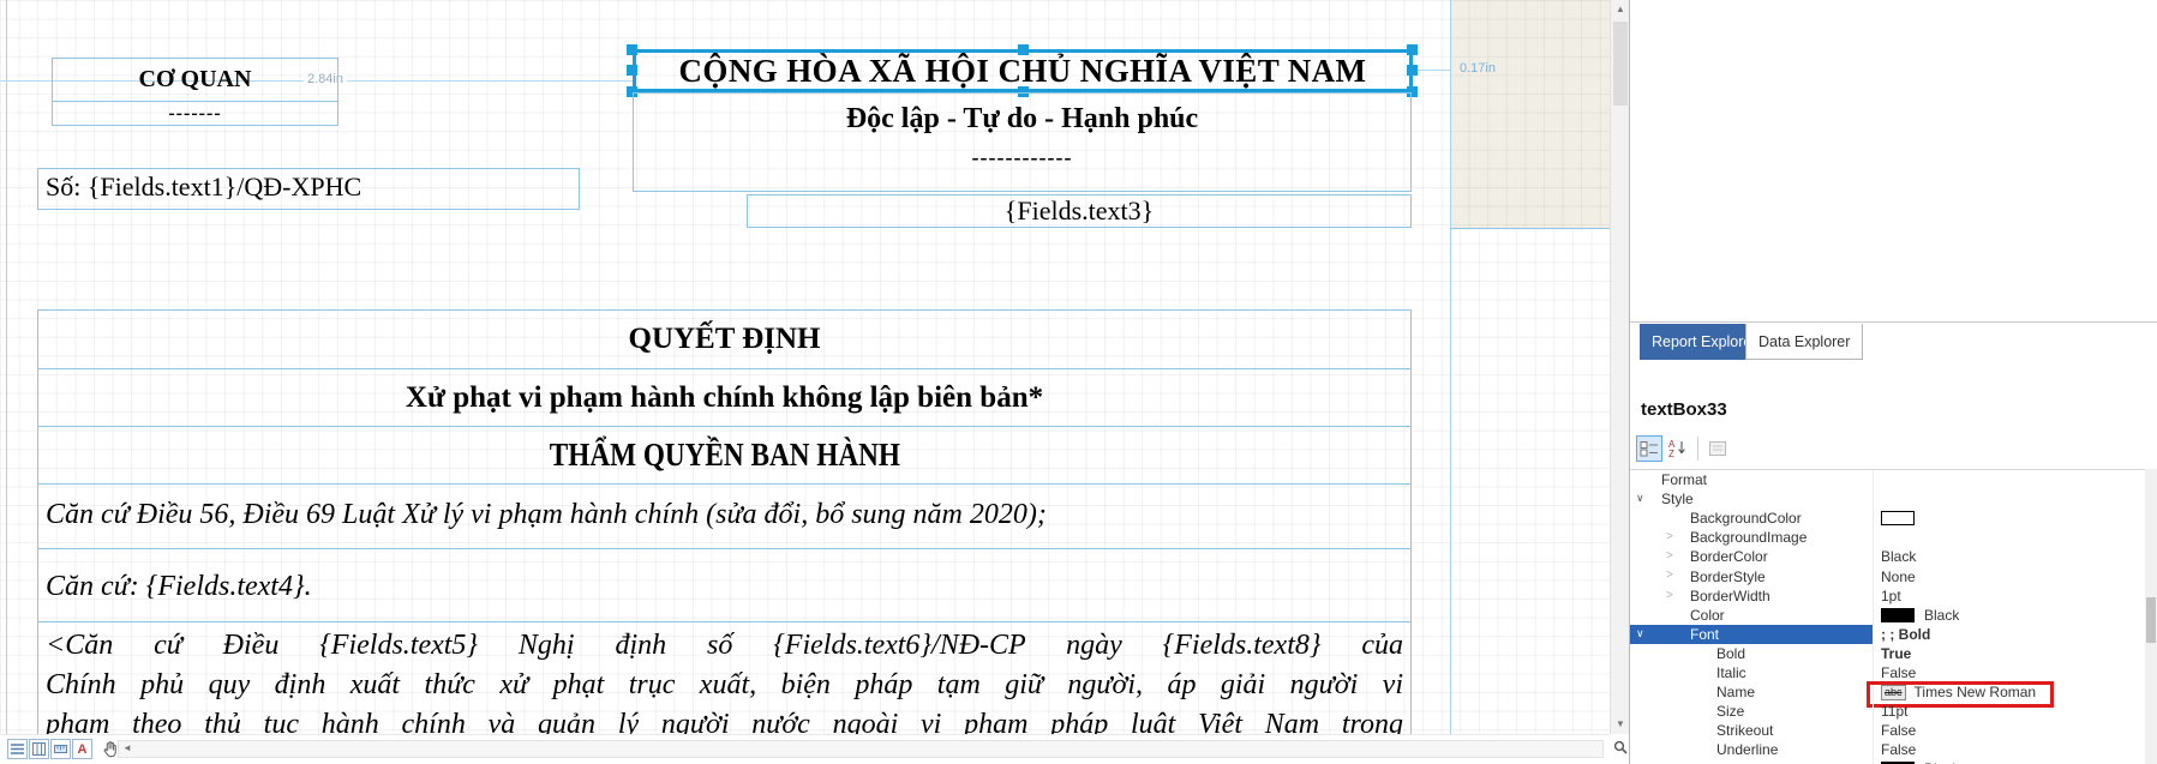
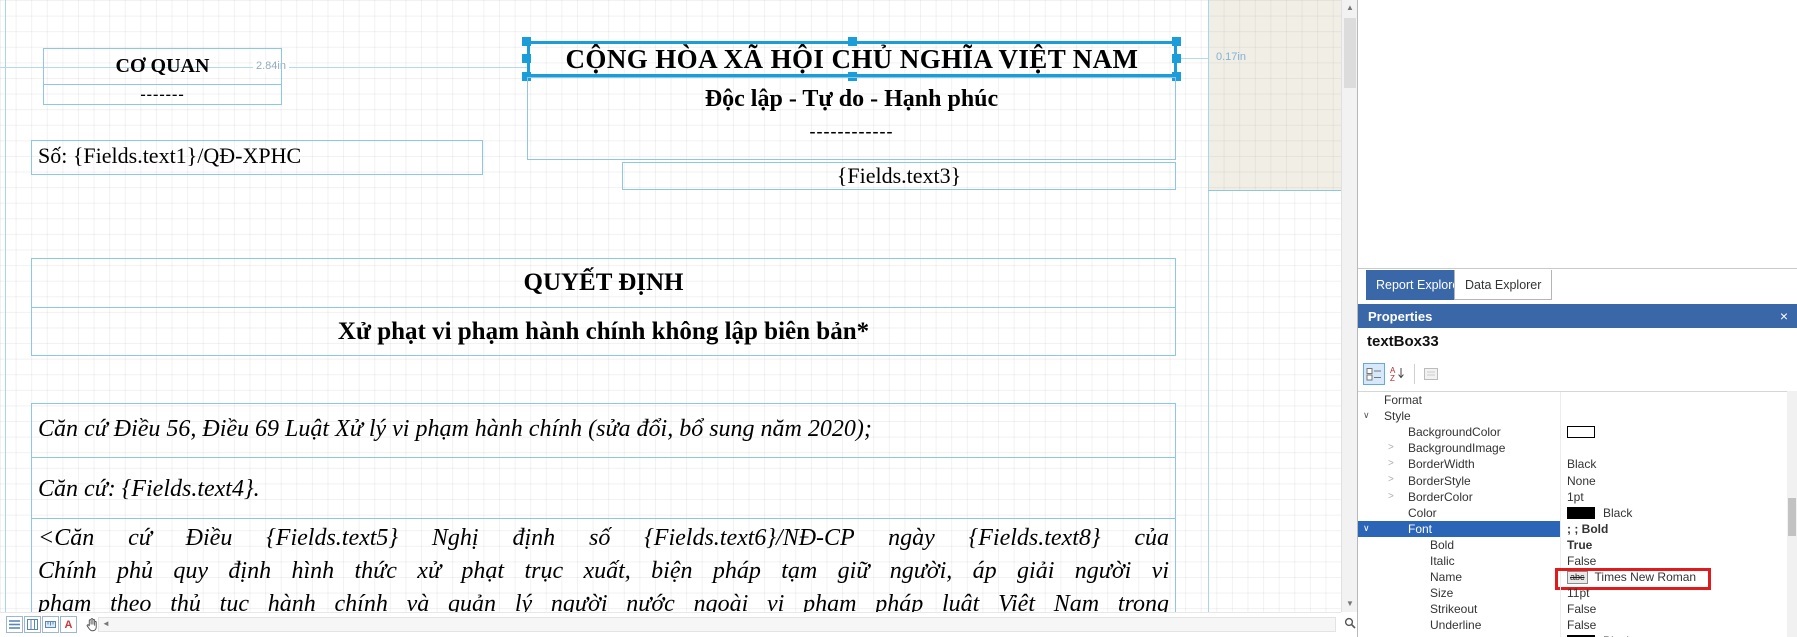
  2.84in
  0.17in
  CƠ QUAN
  -------
  Số: {Fields.text1}/QĐ-XPHC
  CỘNG HÒA XÃ HỘI CHỦ NGHĨA VIỆT NAM
  Độc lập - Tự do - Hạnh phúc
  ------------
  {Fields.text3}
  QUYẾT ĐỊNH
  Xử phạt vi phạm hành chính không lập biên bản*
- THẨM QUYỀN BAN HÀNH
  Căn cứ Điều 56, Điều 69 Luật Xử lý vi phạm hành chính (sửa đổi, bổ sung năm 2020);
  Căn cứ: {Fields.text4}.
  <Căn cứ Điều {Fields.text5} Nghị định số {Fields.text6}/NĐ-CP ngày {Fields.text8} của
- Chính phủ quy định xuất thức xử phạt trục xuất, biện pháp tạm giữ người, áp giải người vi
+ Chính phủ quy định hình thức xử phạt trục xuất, biện pháp tạm giữ người, áp giải người vi
  phạm theo thủ tục hành chính và quản lý người nước ngoài vi phạm pháp luật Việt Nam trong
  A
  ◄
  ▲
  ▼
  Report Explor
  Data Explorer
+ Properties
+ ×
  textBox33
  A
  Z
  Format
  ∨
  Style
  BackgroundColor
  >
  BackgroundImage
  >
- BorderColor
+ BorderWidth
  Black
  >
  BorderStyle
  None
  >
- BorderWidth
+ BorderColor
  1pt
  Color
  Black
  ∨
  Font
  ; ; Bold
  Bold
  True
  Italic
  False
  Name
  abc
  Times New Roman
  Size
  11pt
  Strikeout
  False
  Underline
  False
